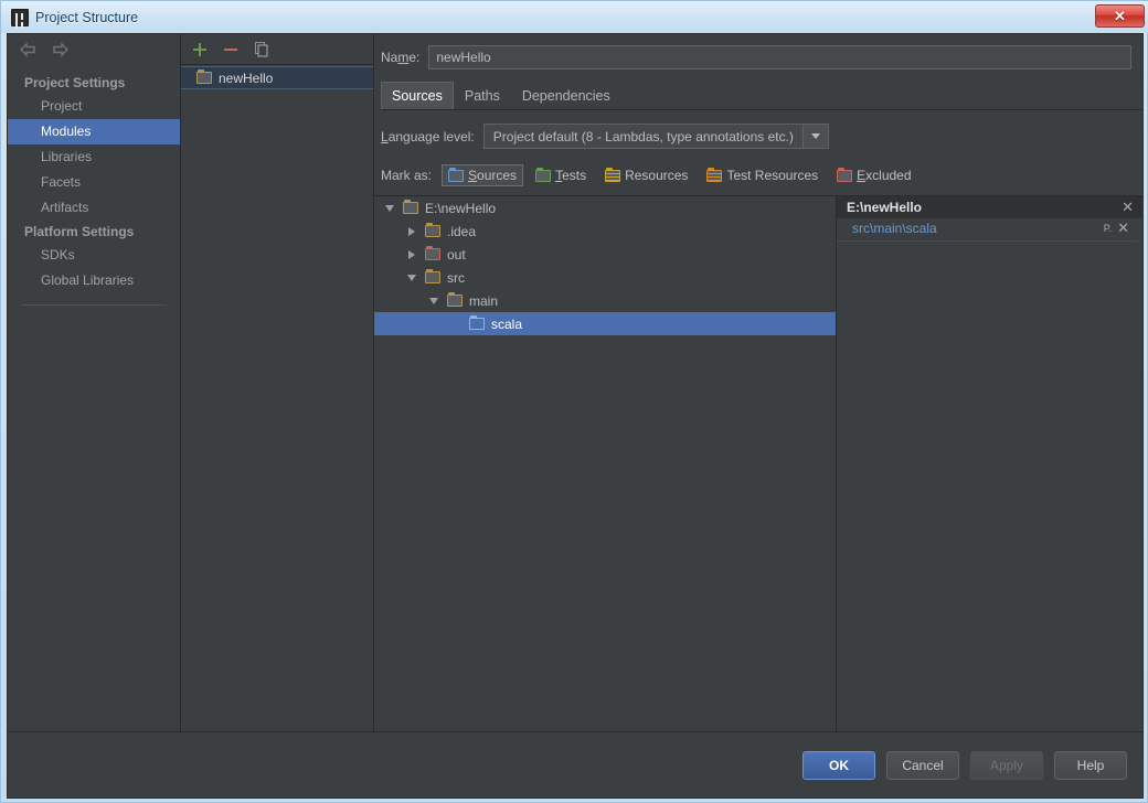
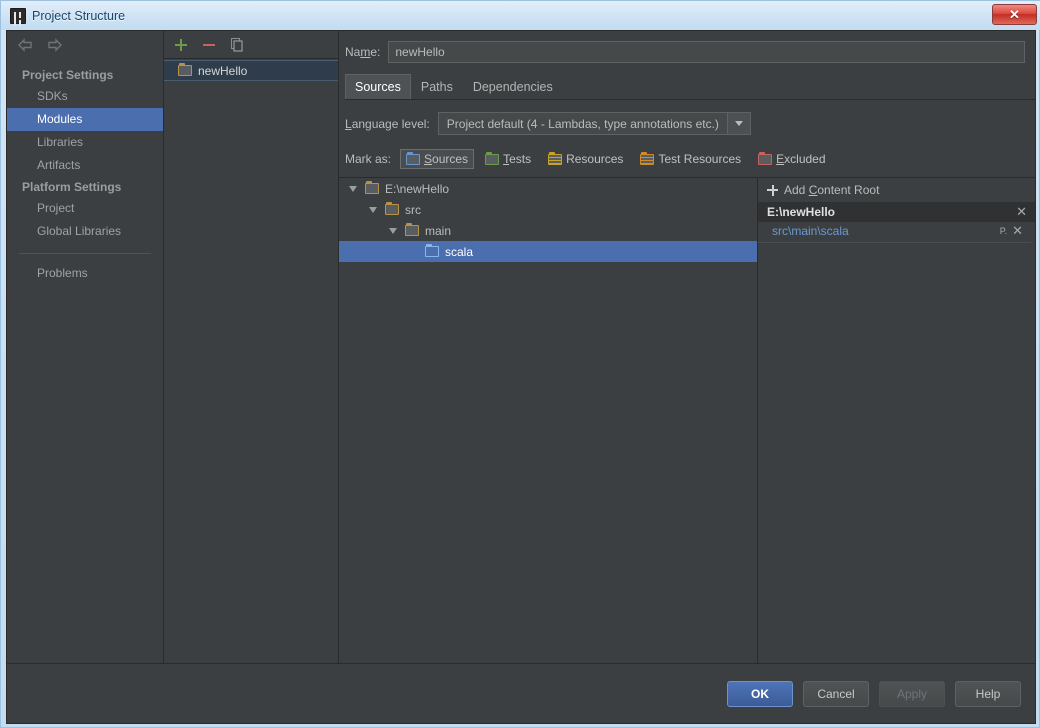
  Project Structure
  ✕
  Project Settings
- Project
+ SDKs
  Modules
  Libraries
- Facets
  Artifacts
  Platform Settings
- SDKs
+ Project
  Global Libraries
+ Problems
  newHello
  Name:
  newHello
  Sources
  Paths
  Dependencies
  Language level:
- Project default (8 - Lambdas, type annotations etc.)
+ Project default (4 - Lambdas, type annotations etc.)
  Mark as:
  Sources
  Tests
  Resources
  Test Resources
  Excluded
  E:\newHello
- .idea
- out
  src
  main
  scala
+ Add Content Root
  E:\newHello
  ✕
  src\main\scala
  P.
  ✕
  OK
  Cancel
  Apply
  Help
